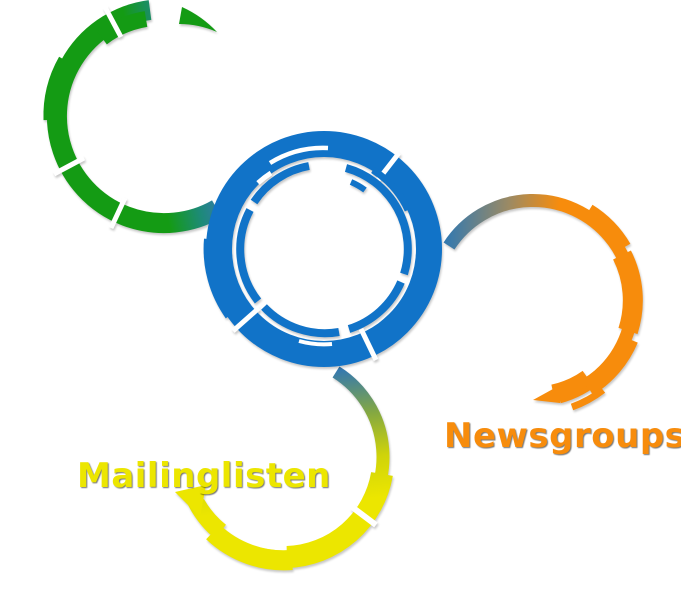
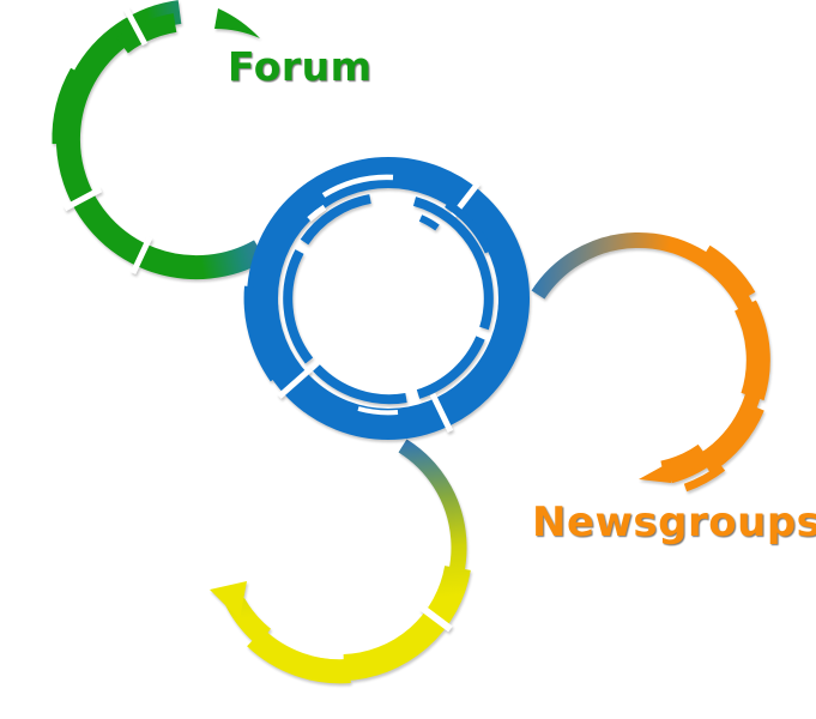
+ Forum
  Newsgroups
- Mailinglisten
